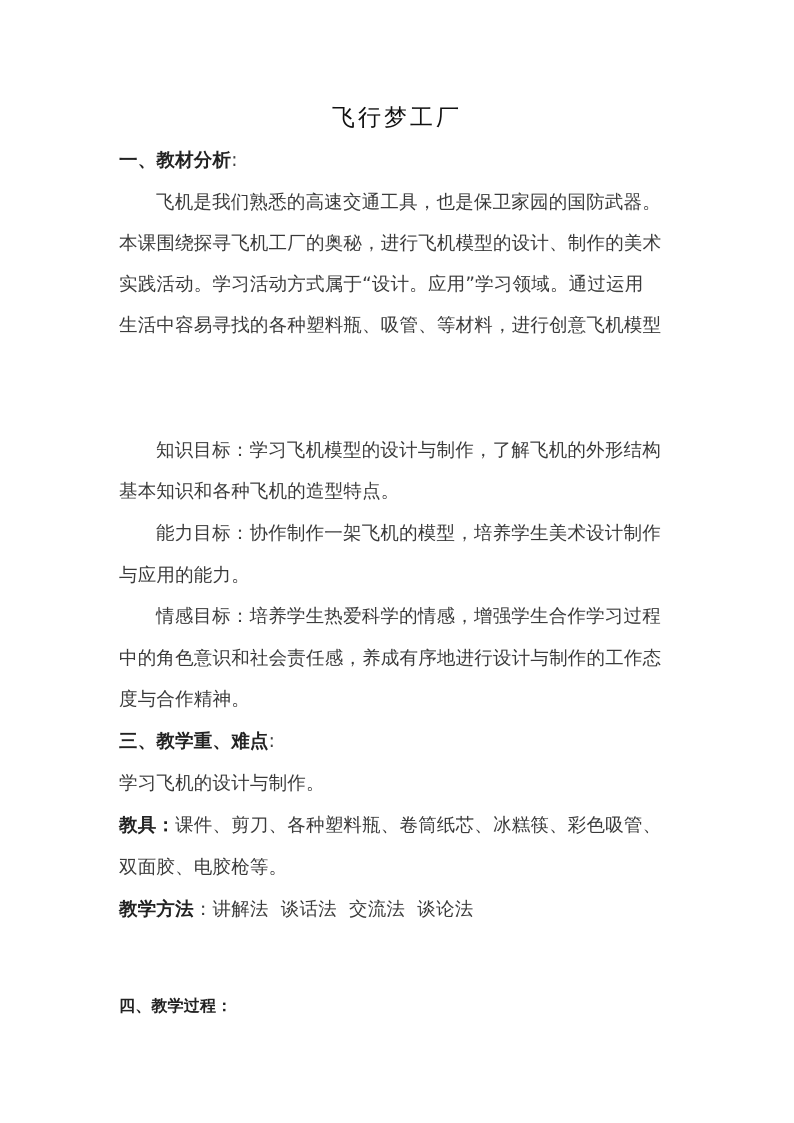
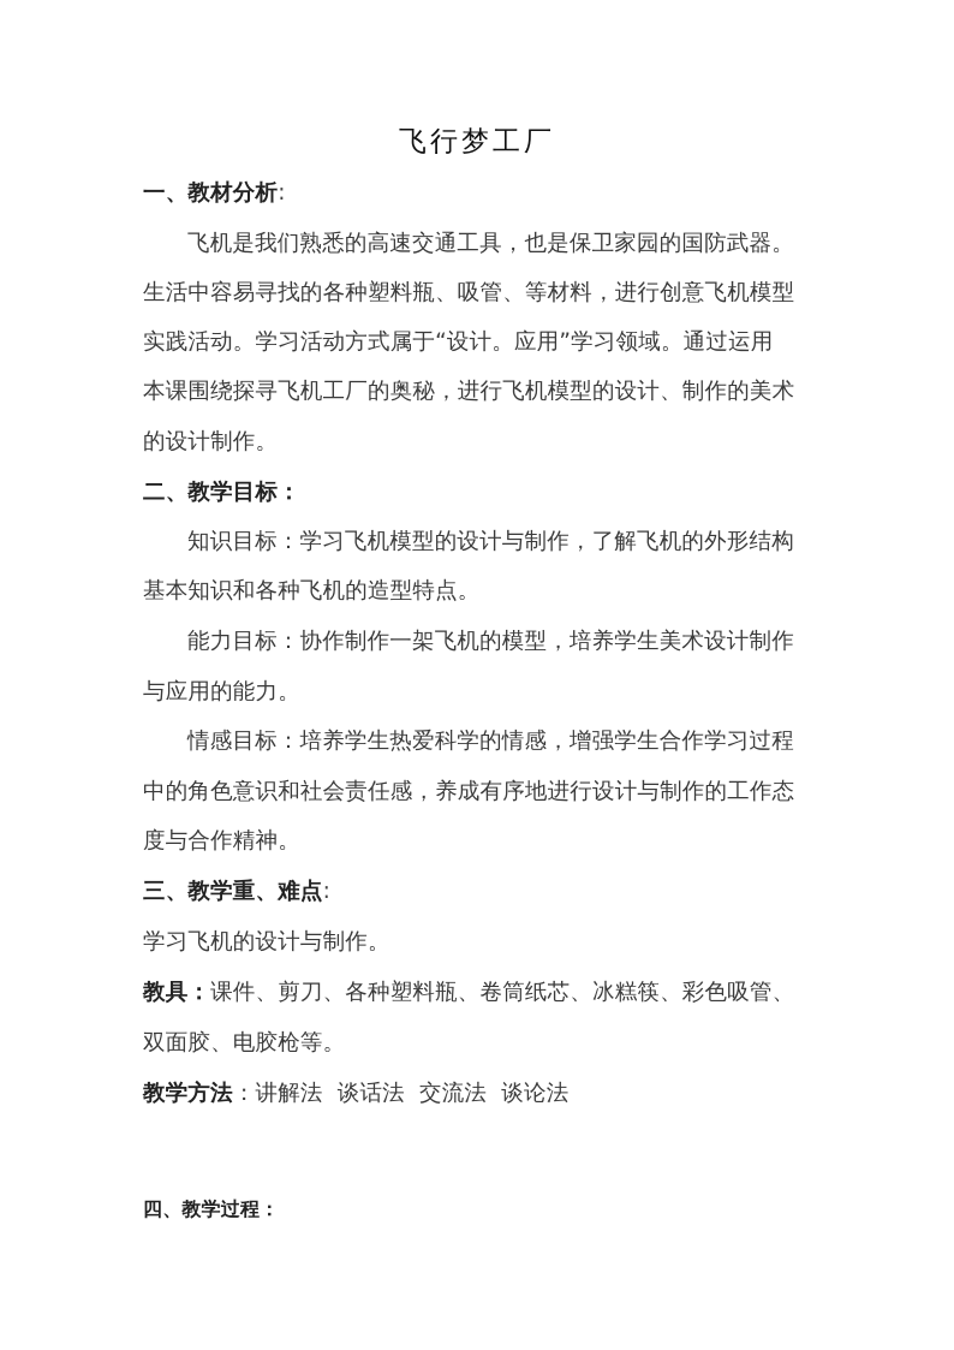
  飞行梦工厂
  一、教材分析:
  飞机是我们熟悉的高速交通工具，也是保卫家园的国防武器。
- 本课围绕探寻飞机工厂的奥秘，进行飞机模型的设计、制作的美术
+ 生活中容易寻找的各种塑料瓶、吸管、等材料，进行创意飞机模型
  实践活动。学习活动方式属于“设计。应用”学习领域。通过运用
- 生活中容易寻找的各种塑料瓶、吸管、等材料，进行创意飞机模型
+ 本课围绕探寻飞机工厂的奥秘，进行飞机模型的设计、制作的美术
+ 的设计制作。
+ 二、教学目标：
  知识目标：学习飞机模型的设计与制作，了解飞机的外形结构
  基本知识和各种飞机的造型特点。
  能力目标：协作制作一架飞机的模型，培养学生美术设计制作
  与应用的能力。
  情感目标：培养学生热爱科学的情感，增强学生合作学习过程
  中的角色意识和社会责任感，养成有序地进行设计与制作的工作态
  度与合作精神。
  三、教学重、难点:
  学习飞机的设计与制作。
  教具：课件、剪刀、各种塑料瓶、卷筒纸芯、冰糕筷、彩色吸管、
  双面胶、电胶枪等。
  教学方法：讲解法 谈话法 交流法 谈论法
  四、教学过程：
